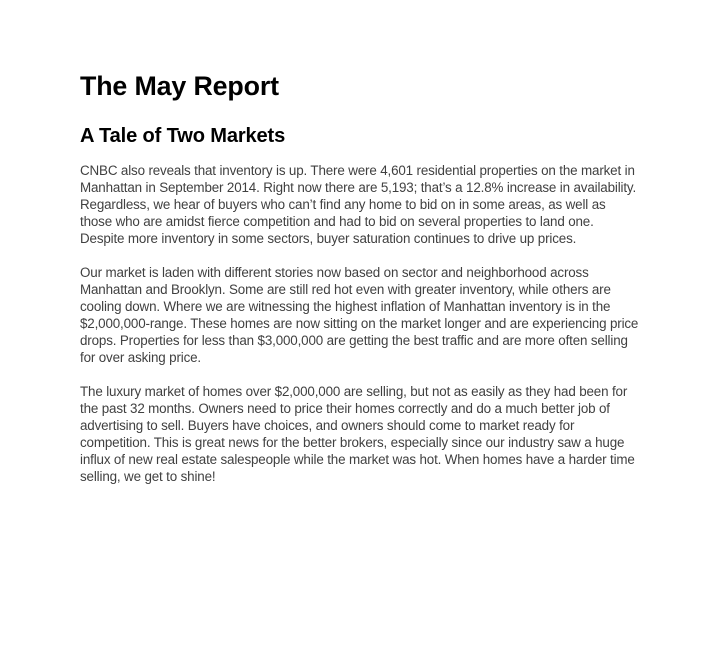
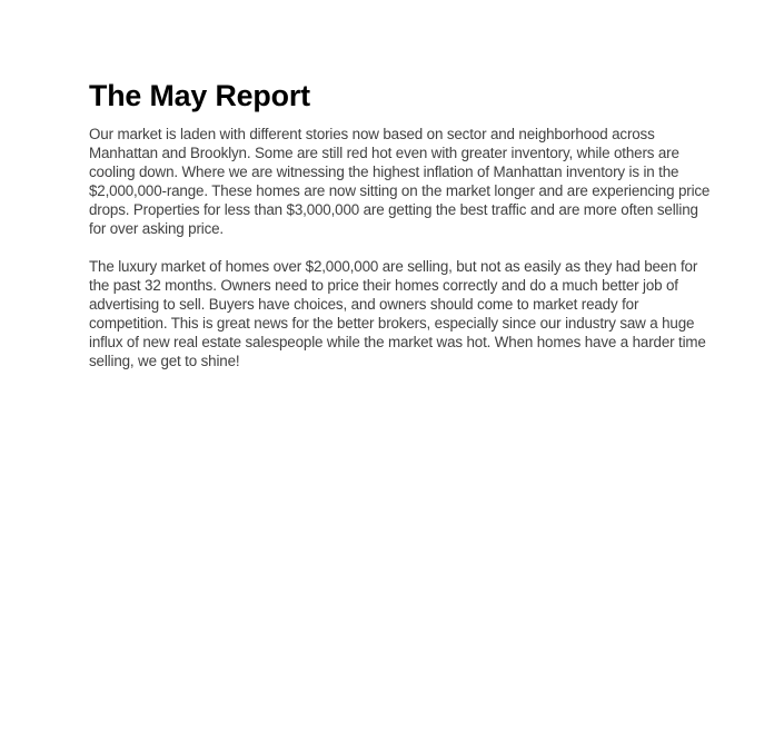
  The May Report
- A Tale of Two Markets
- CNBC also reveals that inventory is up. There were 4,601 residential properties on the market in Manhattan in September 2014. Right now there are 5,193; that’s a 12.8% increase in availability. Regardless, we hear of buyers who can’t find any home to bid on in some areas, as well as those who are amidst fierce competition and had to bid on several properties to land one. Despite more inventory in some sectors, buyer saturation continues to drive up prices.
  Our market is laden with different stories now based on sector and neighborhood across Manhattan and Brooklyn. Some are still red hot even with greater inventory, while others are cooling down. Where we are witnessing the highest inflation of Manhattan inventory is in the $2,000,000-range. These homes are now sitting on the market longer and are experiencing price drops. Properties for less than $3,000,000 are getting the best traffic and are more often selling for over asking price.
  The luxury market of homes over $2,000,000 are selling, but not as easily as they had been for the past 32 months. Owners need to price their homes correctly and do a much better job of advertising to sell. Buyers have choices, and owners should come to market ready for competition. This is great news for the better brokers, especially since our industry saw a huge influx of new real estate salespeople while the market was hot. When homes have a harder time selling, we get to shine!
